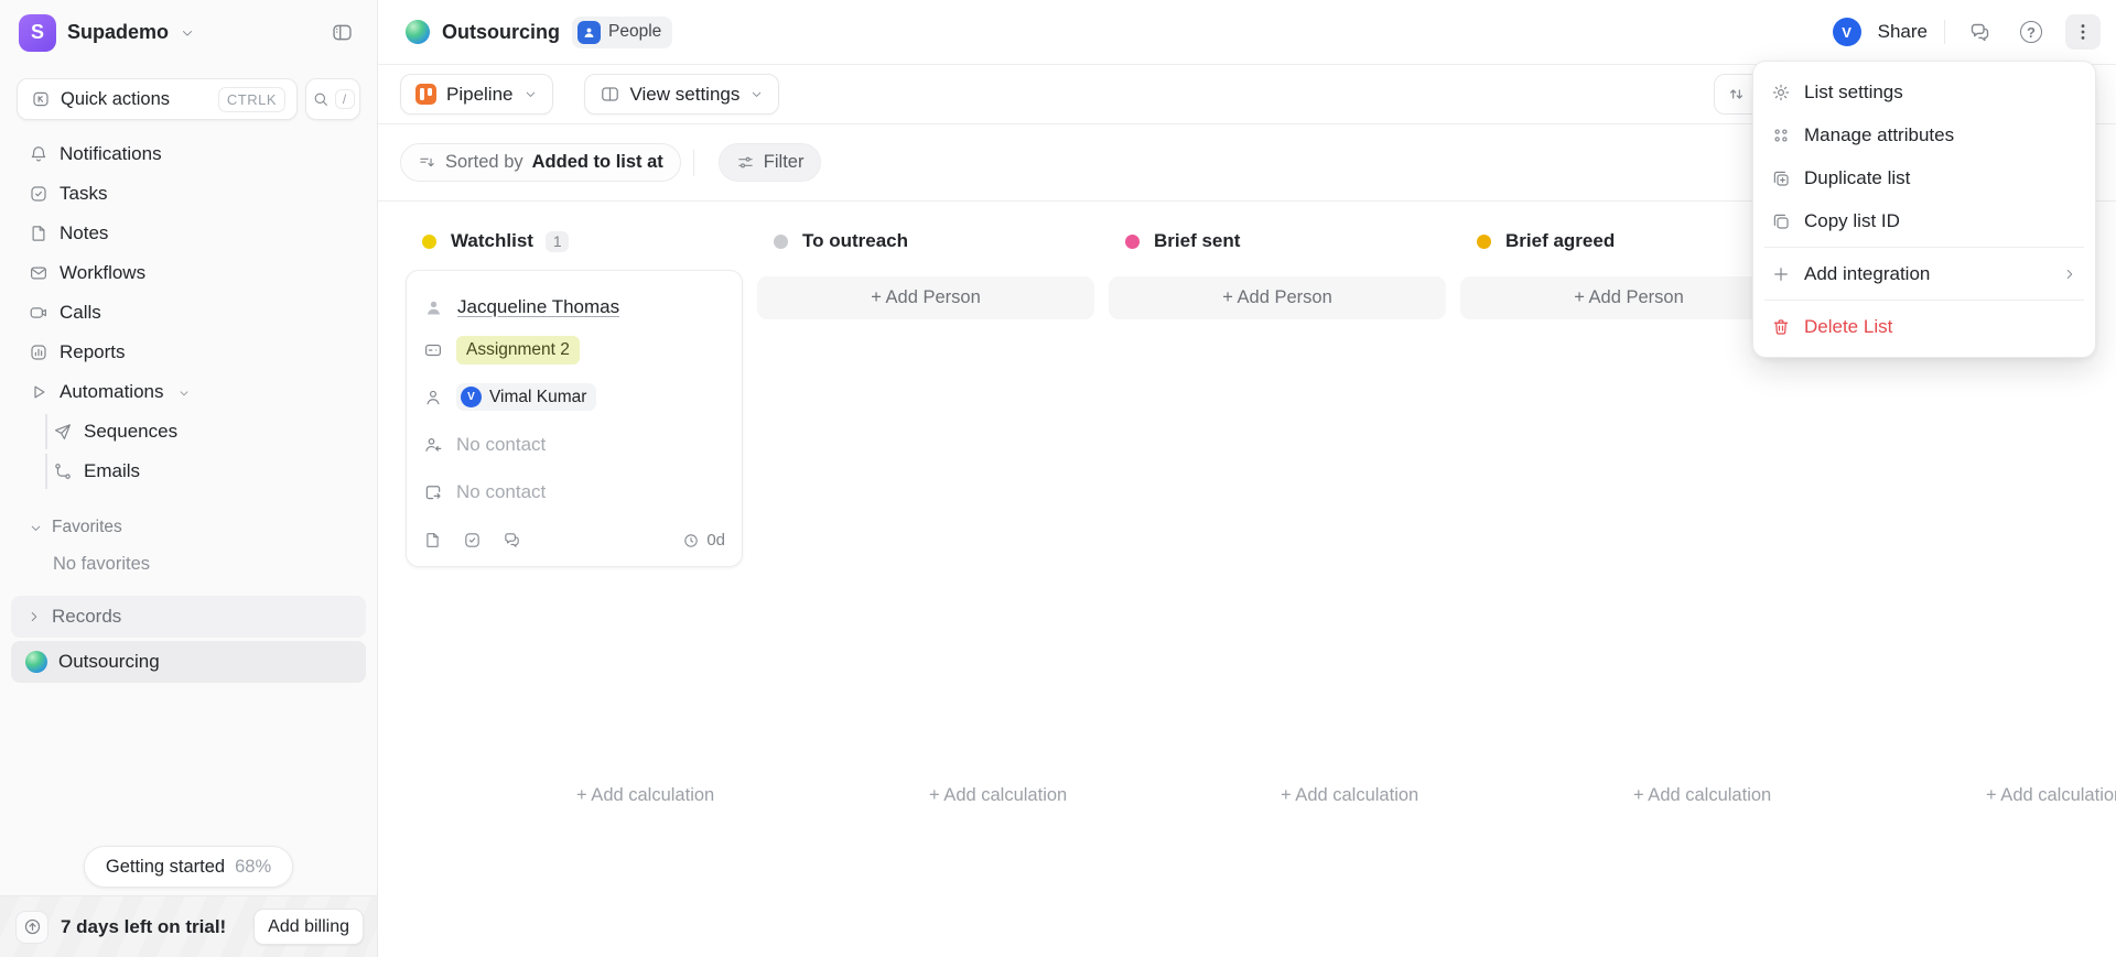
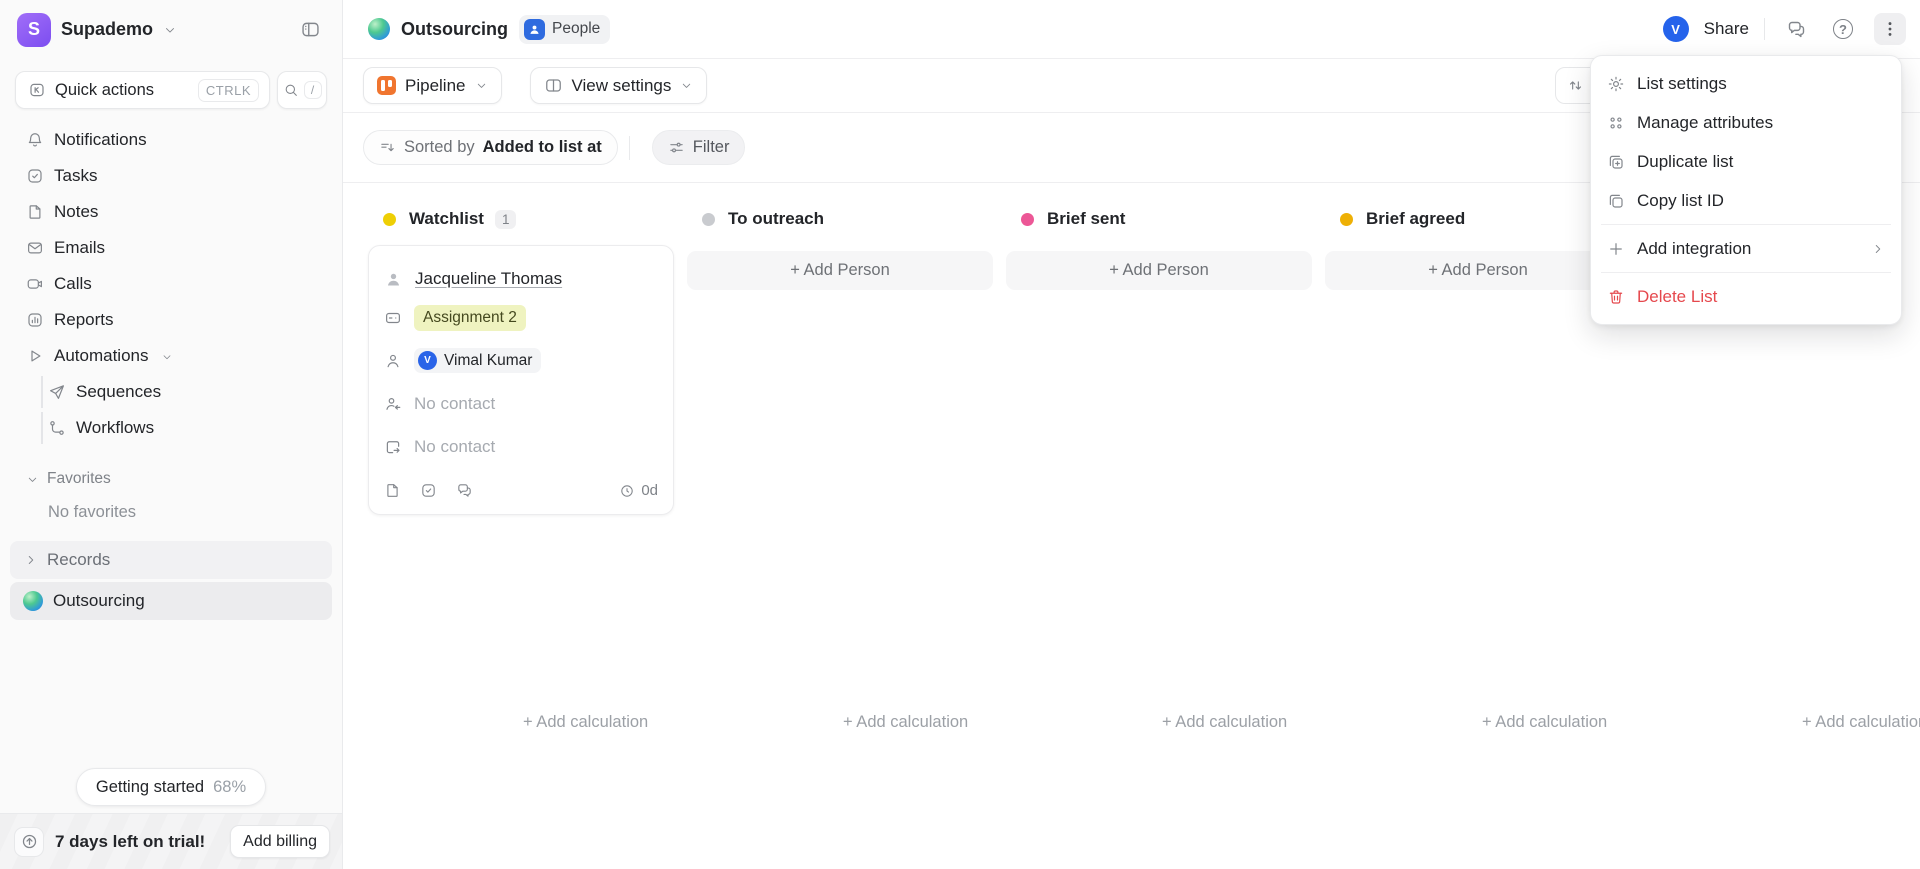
  S
  Supademo
  Quick actions
  CTRLK
  /
  Notifications
  Tasks
  Notes
- Workflows
+ Emails
  Calls
  Reports
  Automations
  Sequences
- Emails
+ Workflows
  Favorites
  No favorites
  Records
  Outsourcing
  Getting started
  68%
  7 days left on trial!
  Add billing
  Outsourcing
  People
  V
  Share
  ?
  Pipeline
  View settings
  Sorted by
  Added to list at
  Filter
  Watchlist
  1
  Jacqueline Thomas
  Assignment 2
  V
  Vimal Kumar
  No contact
  No contact
  0d
  To outreach
  + Add Person
  Brief sent
  + Add Person
  Brief agreed
  + Add Person
  + Add calculation
  + Add calculation
  + Add calculation
  + Add calculation
  + Add calculatio
  List settings
  Manage attributes
  Duplicate list
  Copy list ID
  Add integration
  Delete List
